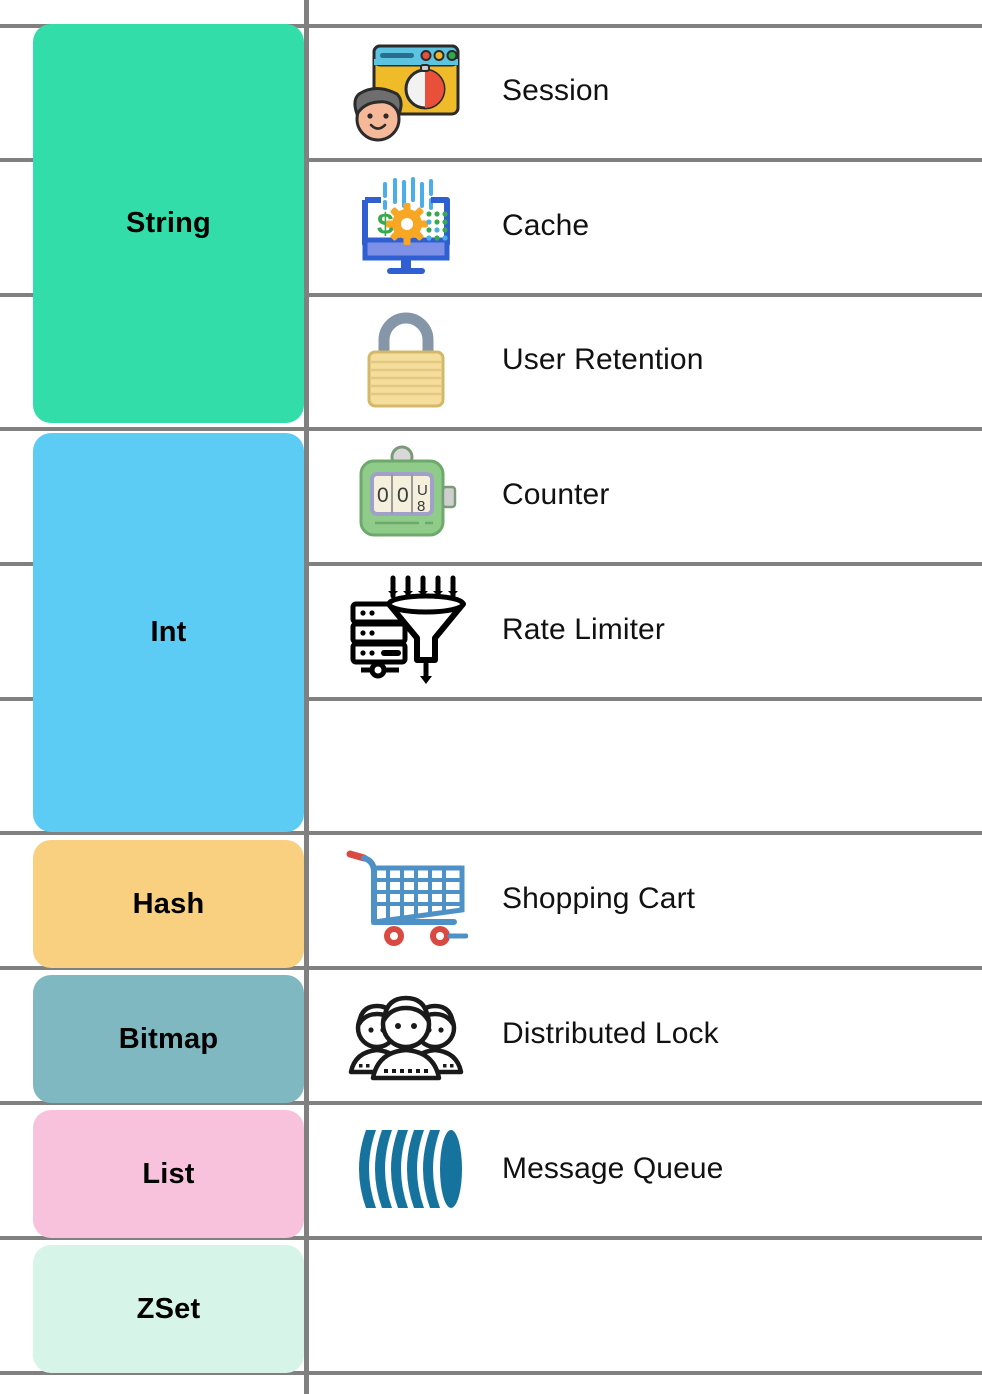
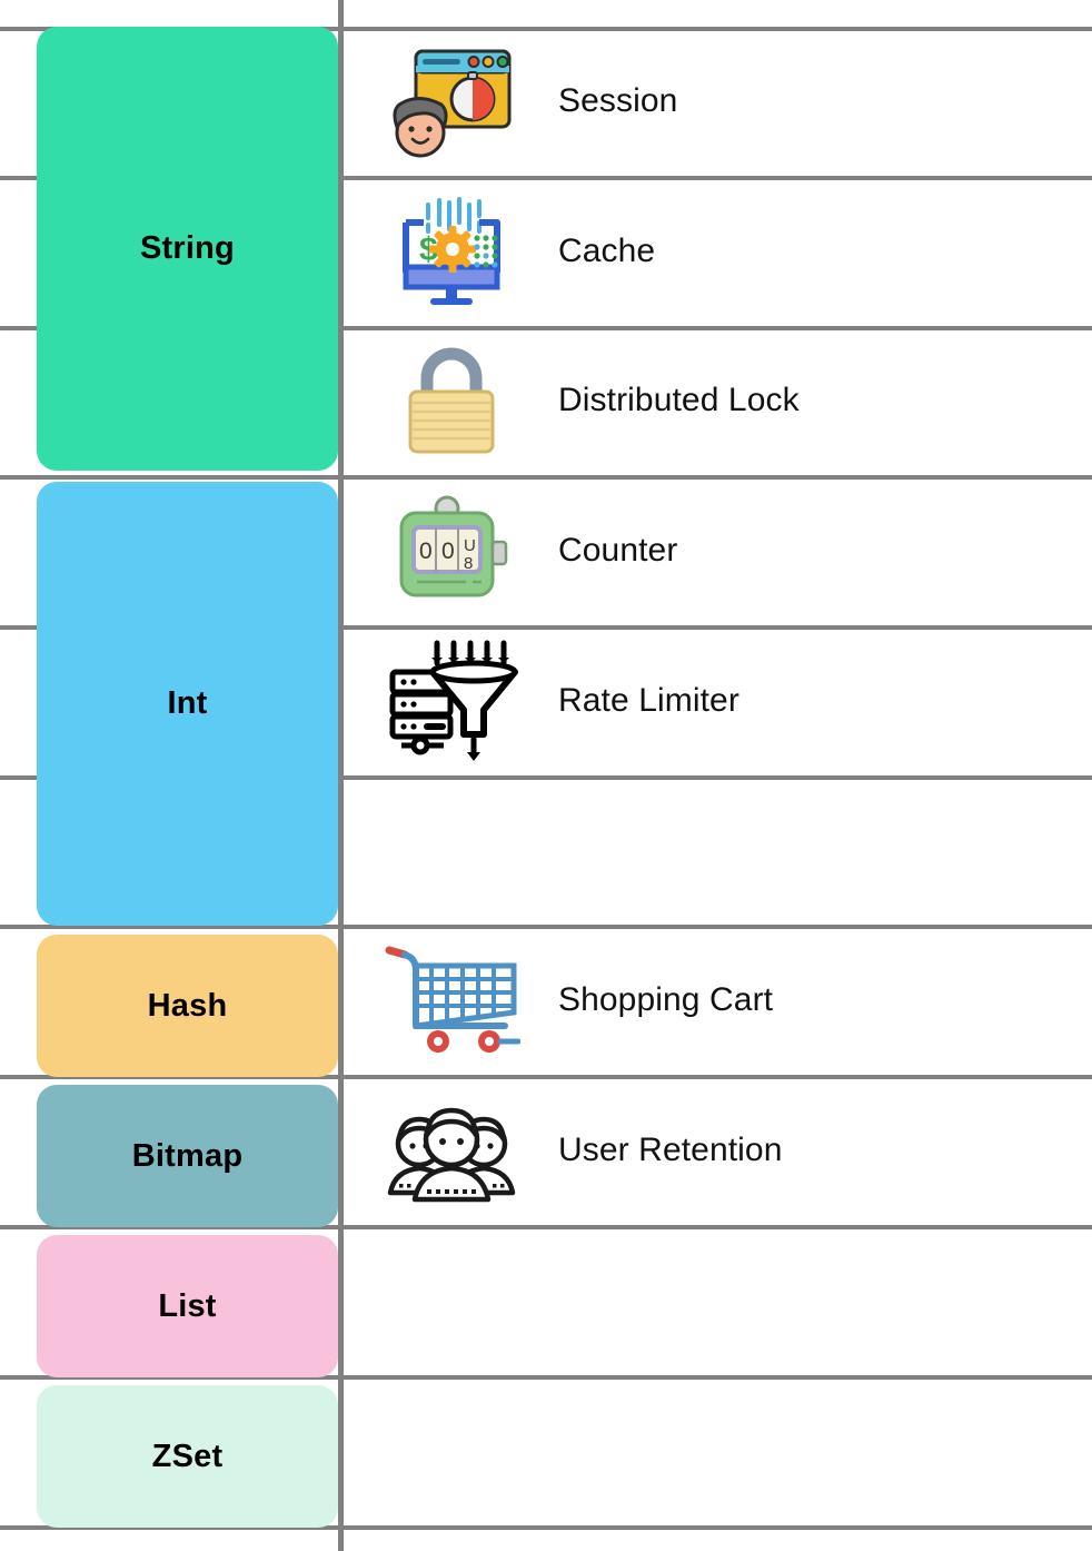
  String
  Int
  Hash
  Bitmap
  List
  ZSet
  Session
  $
  Cache
- User Retention
+ Distributed Lock
  0
  0
  U
  8
  Counter
  Rate Limiter
  Shopping Cart
- Distributed Lock
+ User Retention
- Message Queue
